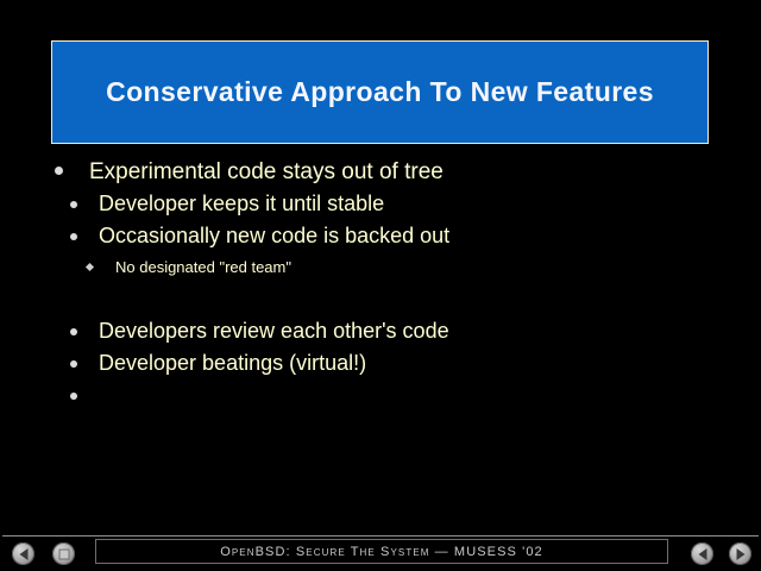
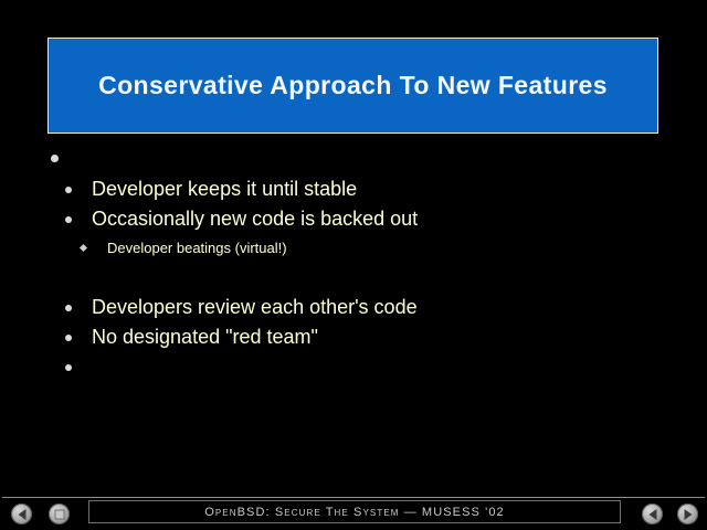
  Conservative Approach To New Features
- Experimental code stays out of tree
  Developer keeps it until stable
  Occasionally new code is backed out
- No designated "red team"
+ Developer beatings (virtual!)
  Developers review each other's code
- Developer beatings (virtual!)
+ No designated "red team"
  OpenBSD: Secure The System — MUSESS '02
